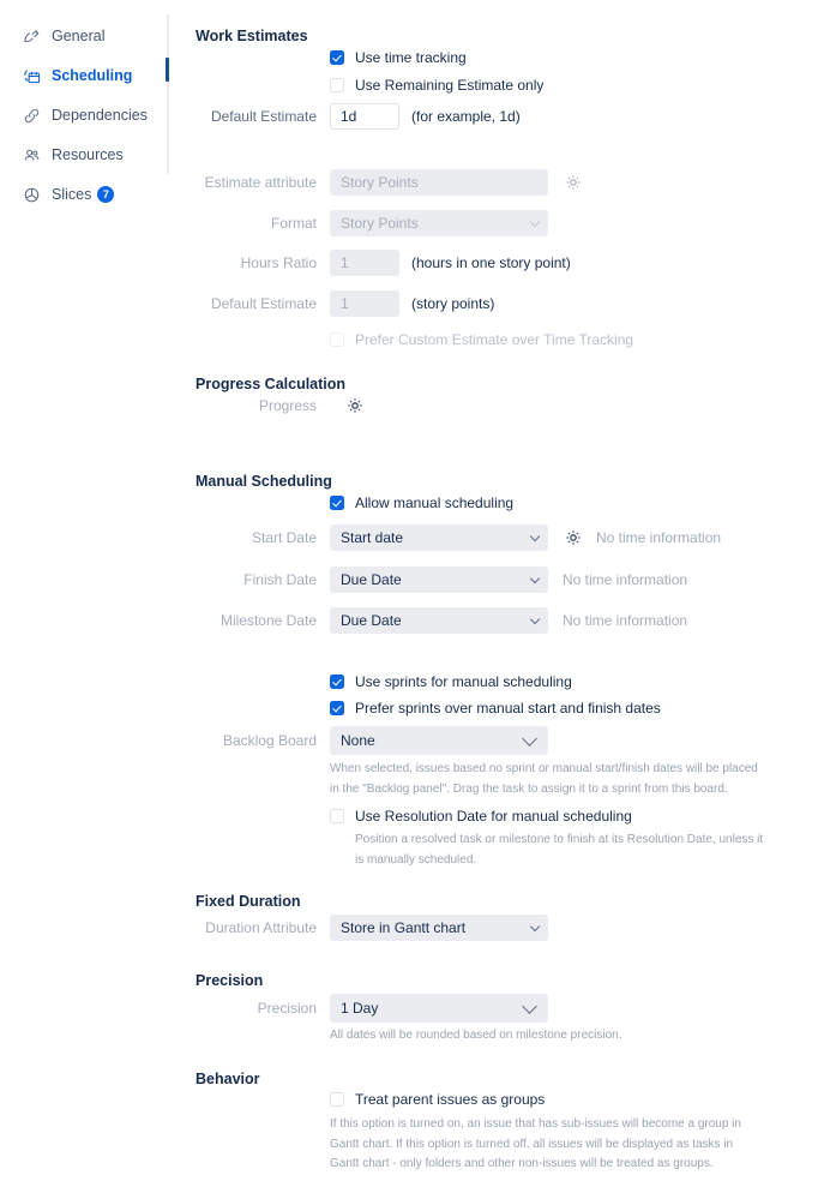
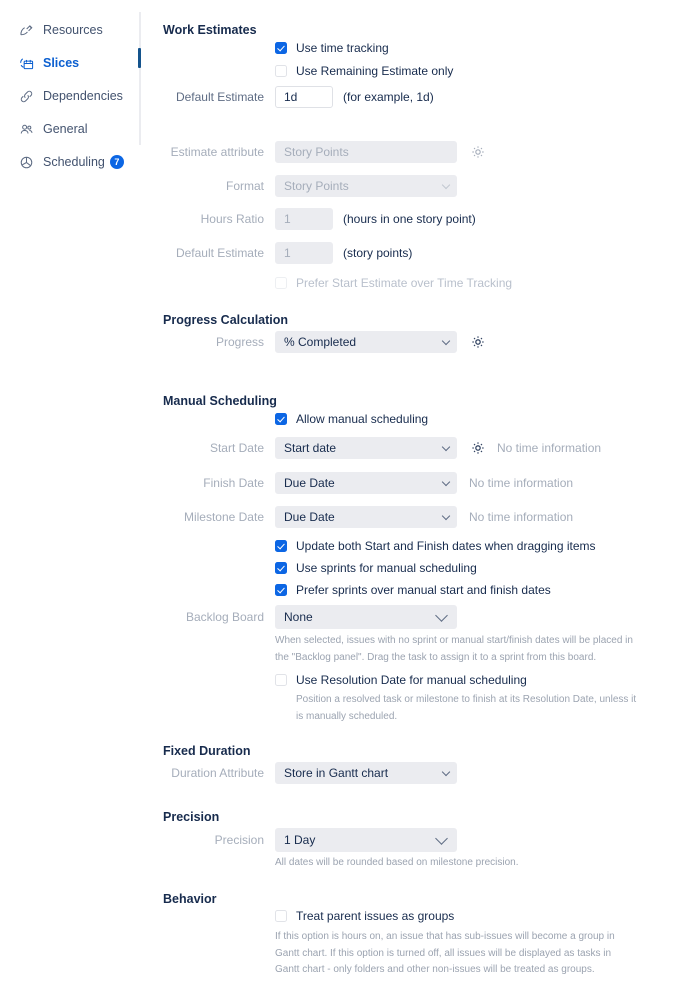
- General
+ Resources
- Scheduling
+ Slices
  Dependencies
- Resources
+ General
- Slices
+ Scheduling
  7
  Work Estimates
  Use time tracking
  Use Remaining Estimate only
  Default Estimate
  1d
  (for example, 1d)
  Estimate attribute
  Story Points
  Format
  Story Points
  Hours Ratio
  1
  (hours in one story point)
  Default Estimate
  1
  (story points)
- Prefer Custom Estimate over Time Tracking
+ Prefer Start Estimate over Time Tracking
  Progress Calculation
  Progress
+ % Completed
  Manual Scheduling
  Allow manual scheduling
  Start Date
  Start date
  No time information
  Finish Date
  Due Date
  No time information
  Milestone Date
  Due Date
  No time information
+ Update both Start and Finish dates when dragging items
  Use sprints for manual scheduling
  Prefer sprints over manual start and finish dates
  Backlog Board
  None
- When selected, issues based no sprint or manual start/finish dates will be placed in the "Backlog panel". Drag the task to assign it to a sprint from this board.
+ When selected, issues with no sprint or manual start/finish dates will be placed in the "Backlog panel". Drag the task to assign it to a sprint from this board.
  Use Resolution Date for manual scheduling
  Position a resolved task or milestone to finish at its Resolution Date, unless it is manually scheduled.
  Fixed Duration
  Duration Attribute
  Store in Gantt chart
  Precision
  Precision
  1 Day
  All dates will be rounded based on milestone precision.
  Behavior
  Treat parent issues as groups
- If this option is turned on, an issue that has sub-issues will become a group in Gantt chart. If this option is turned off, all issues will be displayed as tasks in Gantt chart - only folders and other non-issues will be treated as groups.
+ If this option is hours on, an issue that has sub-issues will become a group in Gantt chart. If this option is turned off, all issues will be displayed as tasks in Gantt chart - only folders and other non-issues will be treated as groups.
